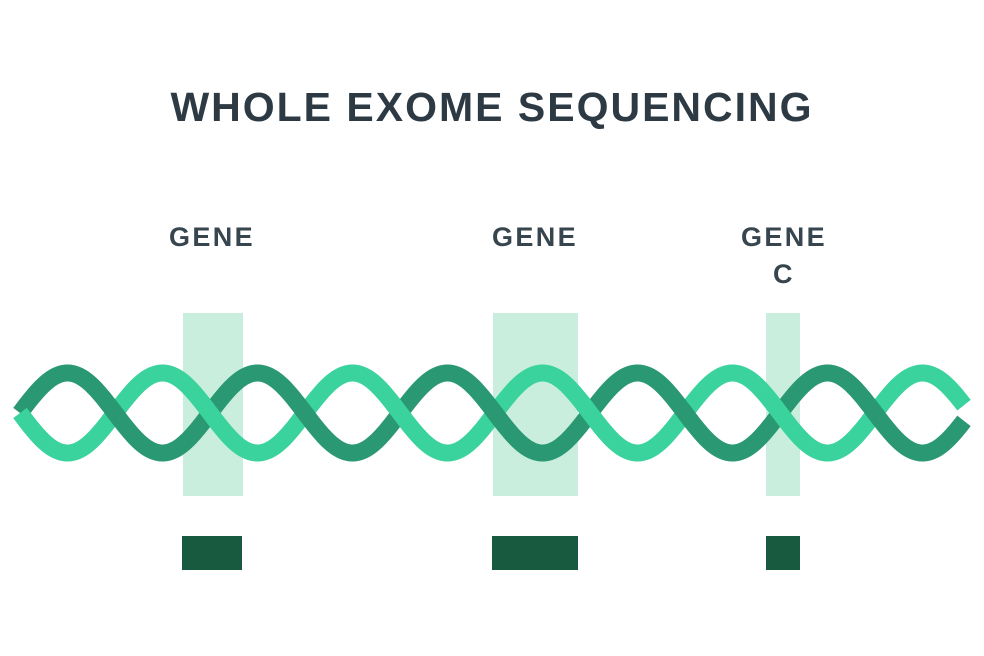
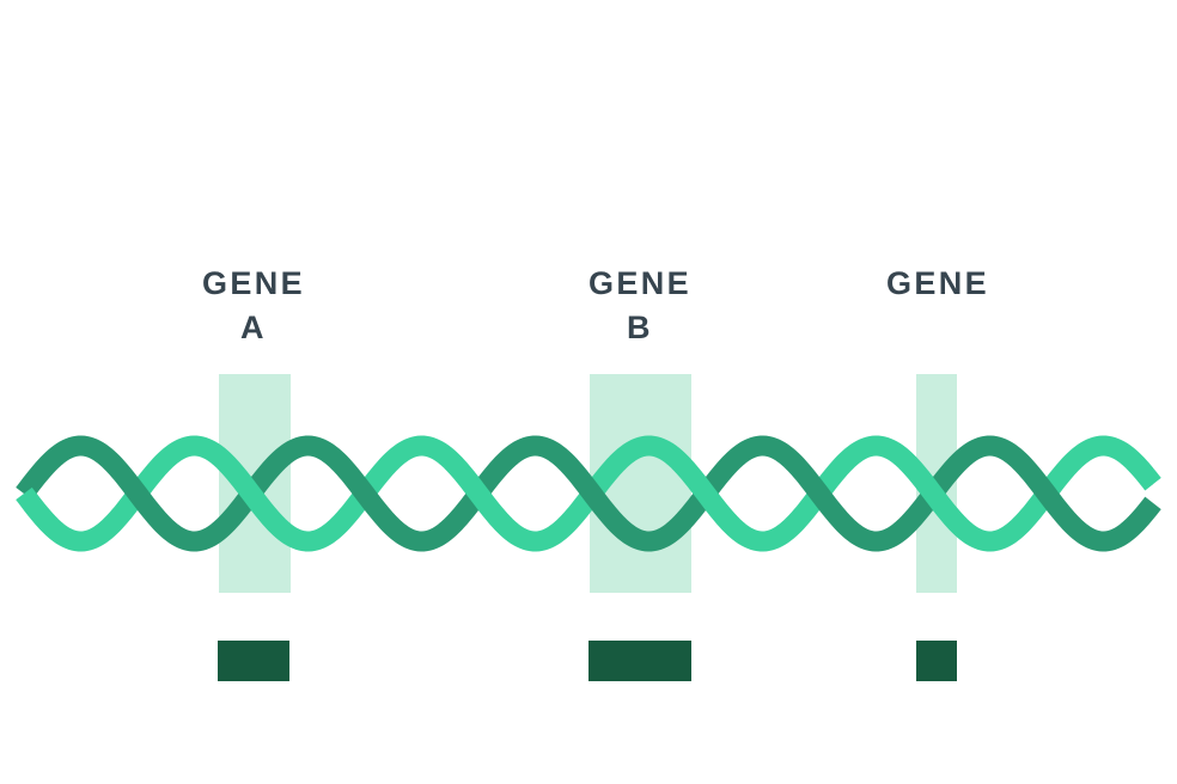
- WHOLE EXOME SEQUENCING
  GENE
+ A
  GENE
+ B
  GENE
- C
